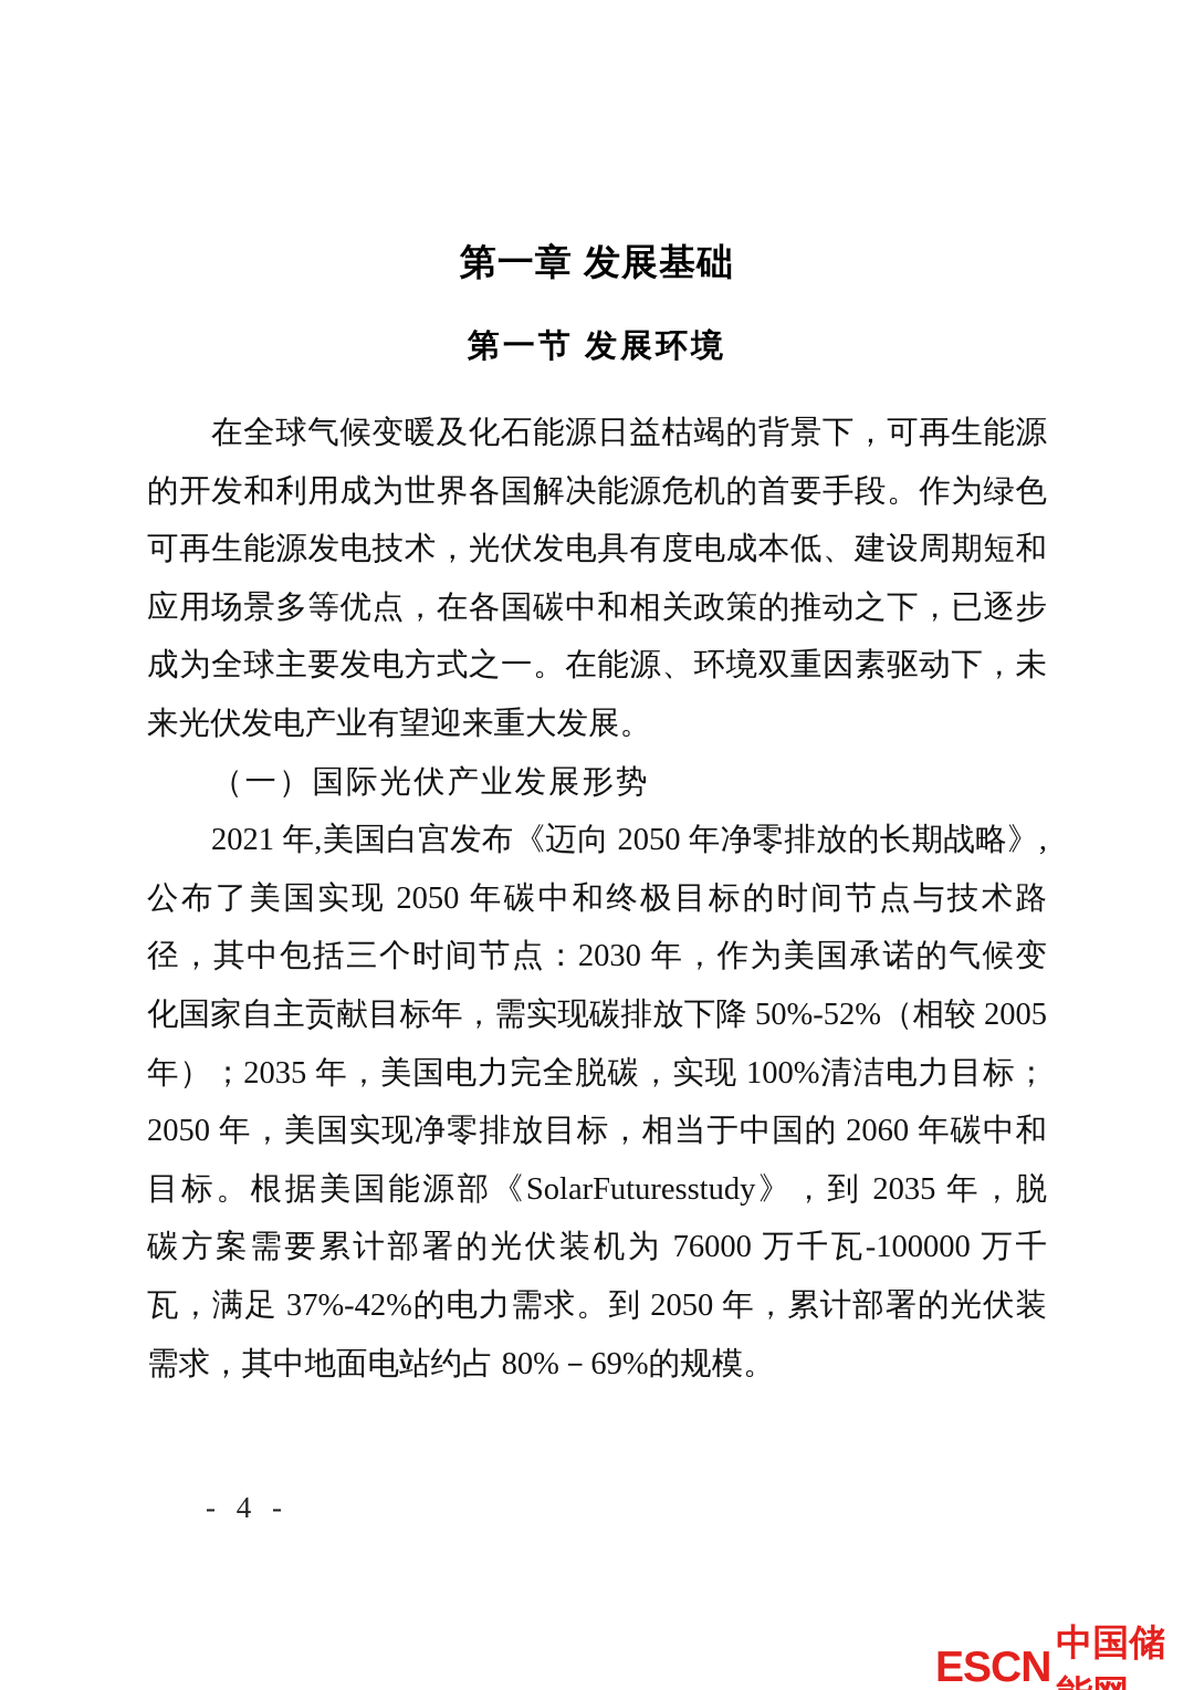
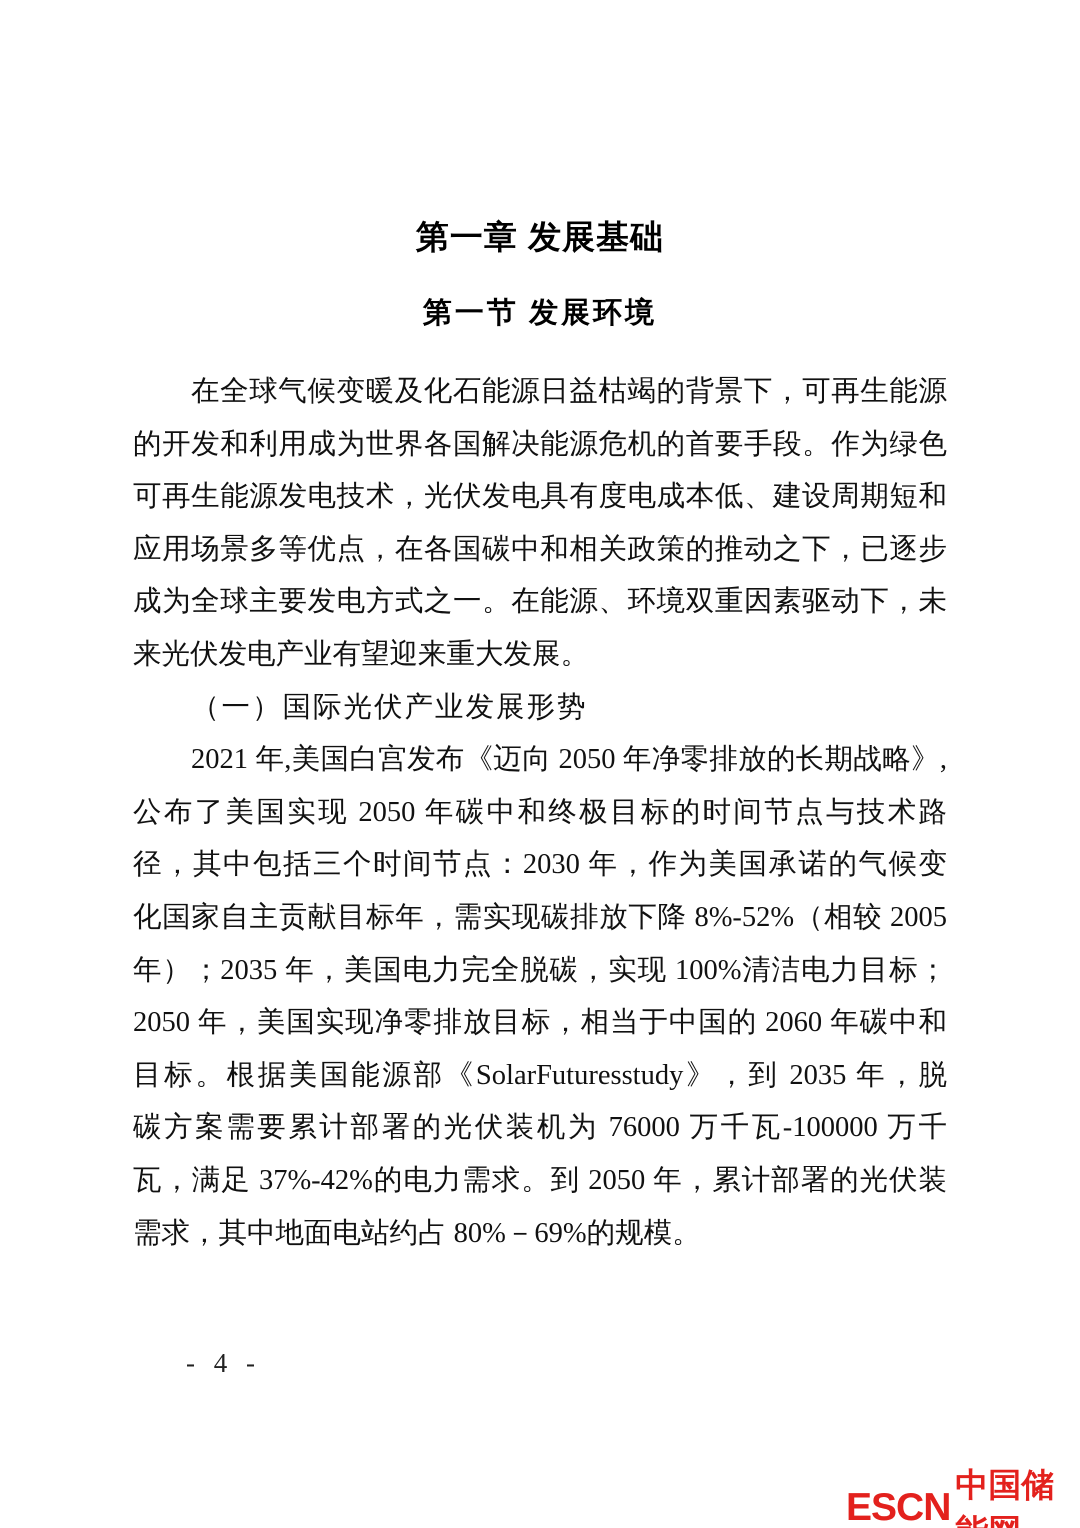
  第一章 发展基础
  第一节 发展环境
  在全球气候变暖及化石能源日益枯竭的背景下，可再生能源
  的开发和利用成为世界各国解决能源危机的首要手段。作为绿色
  可再生能源发电技术，光伏发电具有度电成本低、建设周期短和
  应用场景多等优点，在各国碳中和相关政策的推动之下，已逐步
  成为全球主要发电方式之一。在能源、环境双重因素驱动下，未
  来光伏发电产业有望迎来重大发展。
  （一）国际光伏产业发展形势
  2021 年,美国白宫发布《迈向 2050 年净零排放的长期战略》,
  公布了美国实现 2050 年碳中和终极目标的时间节点与技术路
  径，其中包括三个时间节点：2030 年，作为美国承诺的气候变
- 化国家自主贡献目标年，需实现碳排放下降 50%-52%（相较 2005
+ 化国家自主贡献目标年，需实现碳排放下降 8%-52%（相较 2005
  年）；2035 年，美国电力完全脱碳，实现 100%清洁电力目标；
  2050 年，美国实现净零排放目标，相当于中国的 2060 年碳中和
  目标。根据美国能源部《SolarFuturesstudy》，到 2035 年，脱
  碳方案需要累计部署的光伏装机为 76000 万千瓦-100000 万千
  瓦，满足 37%-42%的电力需求。到 2050 年，累计部署的光伏装
  需求，其中地面电站约占 80%－69%的规模。
  - 4 -
  ESCN
